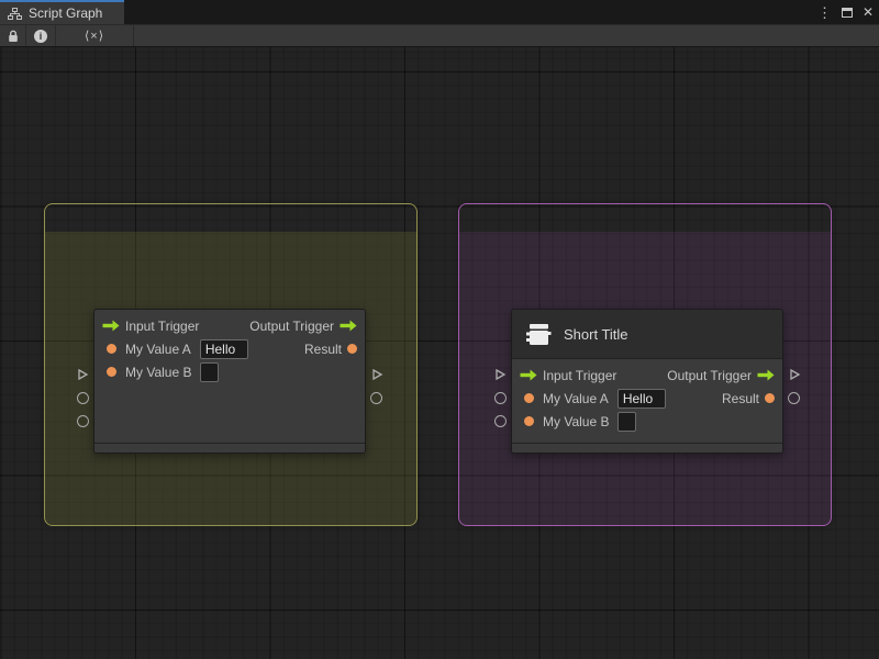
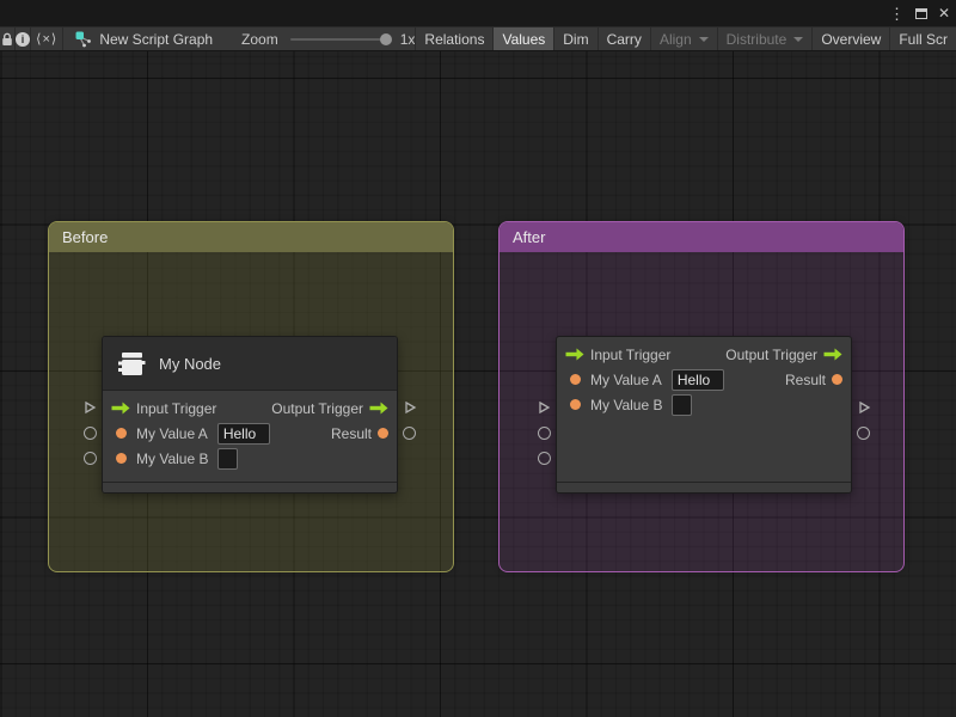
- Script Graph
  ⋮
  ✕
  ⟨×⟩
+ New Script Graph
+ Zoom
+ 1x
+ Relations
+ Values
+ Dim
+ Carry
+ Align
+ Distribute
+ Overview
+ Full Scr
+ Before
+ After
+ My Node
  Input Trigger
  Output Trigger
  My Value A
  Hello
  Result
  My Value B
- Short Title
  Input Trigger
  Output Trigger
  My Value A
  Hello
  Result
  My Value B
